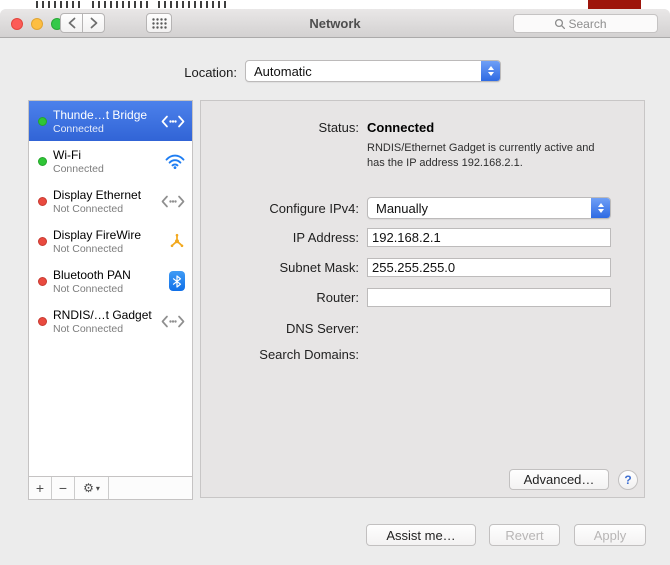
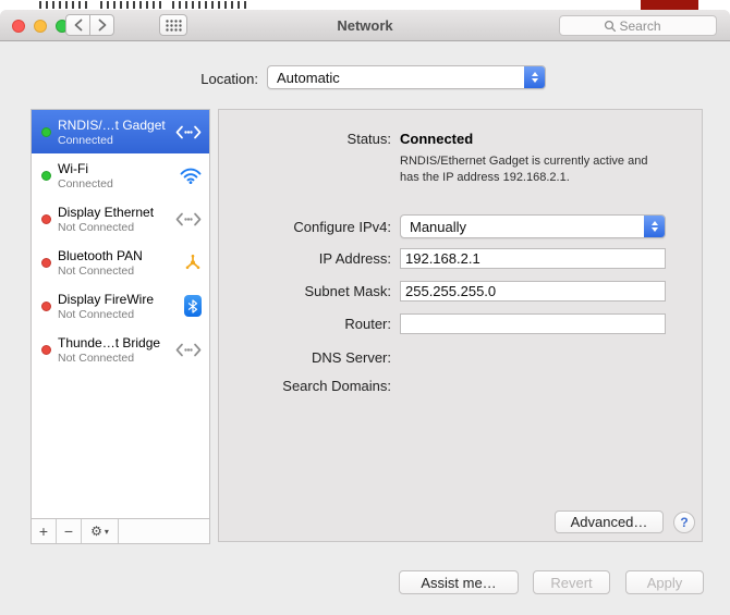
  Network
  Search
  Location:
  Automatic
- Thunde…t Bridge
+ RNDIS/…t Gadget
  Connected
  Wi-Fi
  Connected
  Display Ethernet
  Not Connected
- Display FireWire
+ Bluetooth PAN
  Not Connected
- Bluetooth PAN
+ Display FireWire
  Not Connected
- RNDIS/…t Gadget
+ Thunde…t Bridge
  Not Connected
  +
  −
  ⚙
  ▾
  Status:
  Connected
  RNDIS/Ethernet Gadget is currently active and has the IP address 192.168.2.1.
  Configure IPv4:
  Manually
  IP Address:
  192.168.2.1
  Subnet Mask:
  255.255.255.0
  Router:
  DNS Server:
  Search Domains:
  Advanced…
  ?
  Assist me…
  Revert
  Apply
